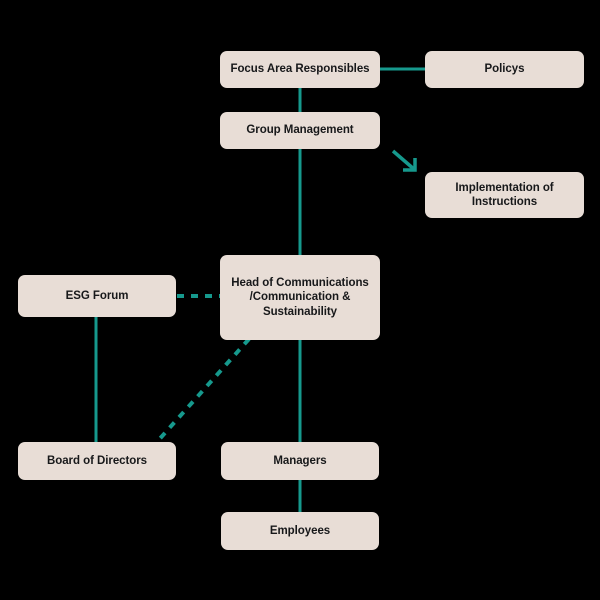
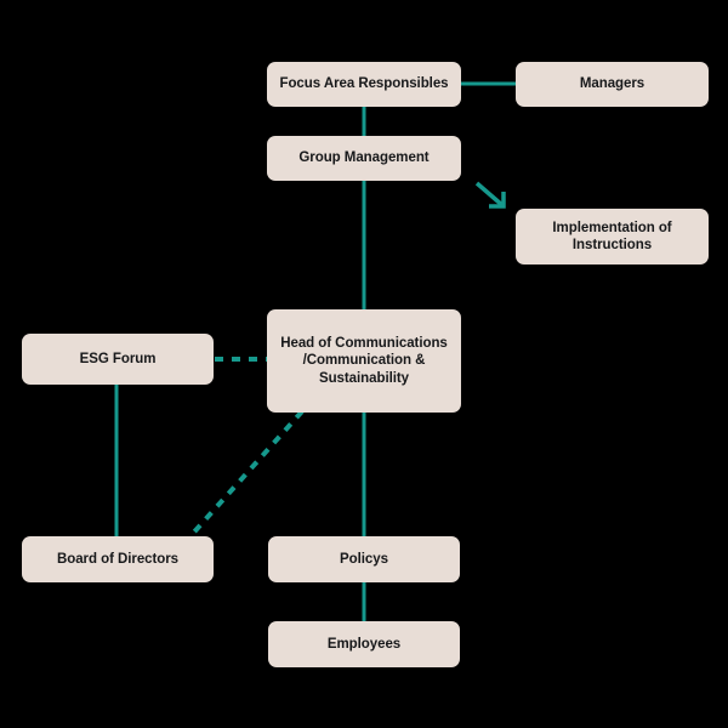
  Focus Area Responsibles
- Policys
+ Managers
  Group Management
  Implementation of
  Instructions
  ESG Forum
  Head of Communications
  /Communication &
  Sustainability
  Board of Directors
- Managers
+ Policys
  Employees
